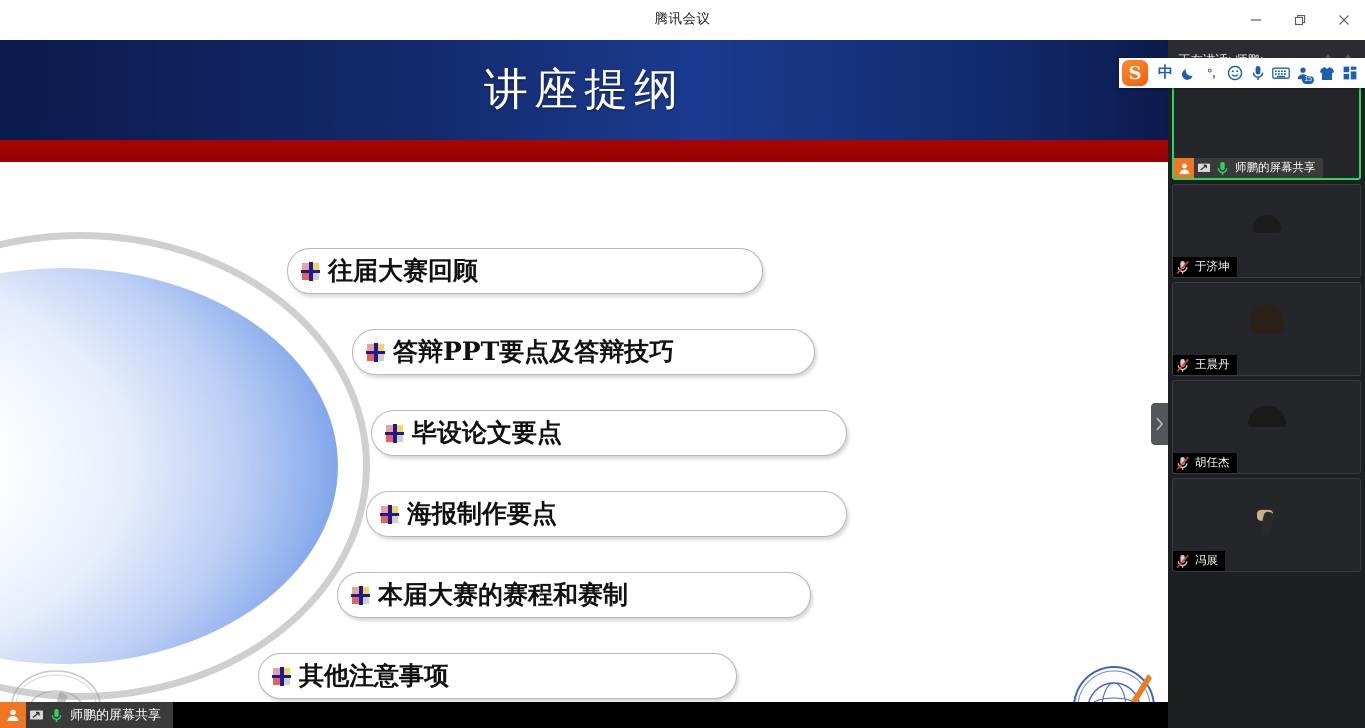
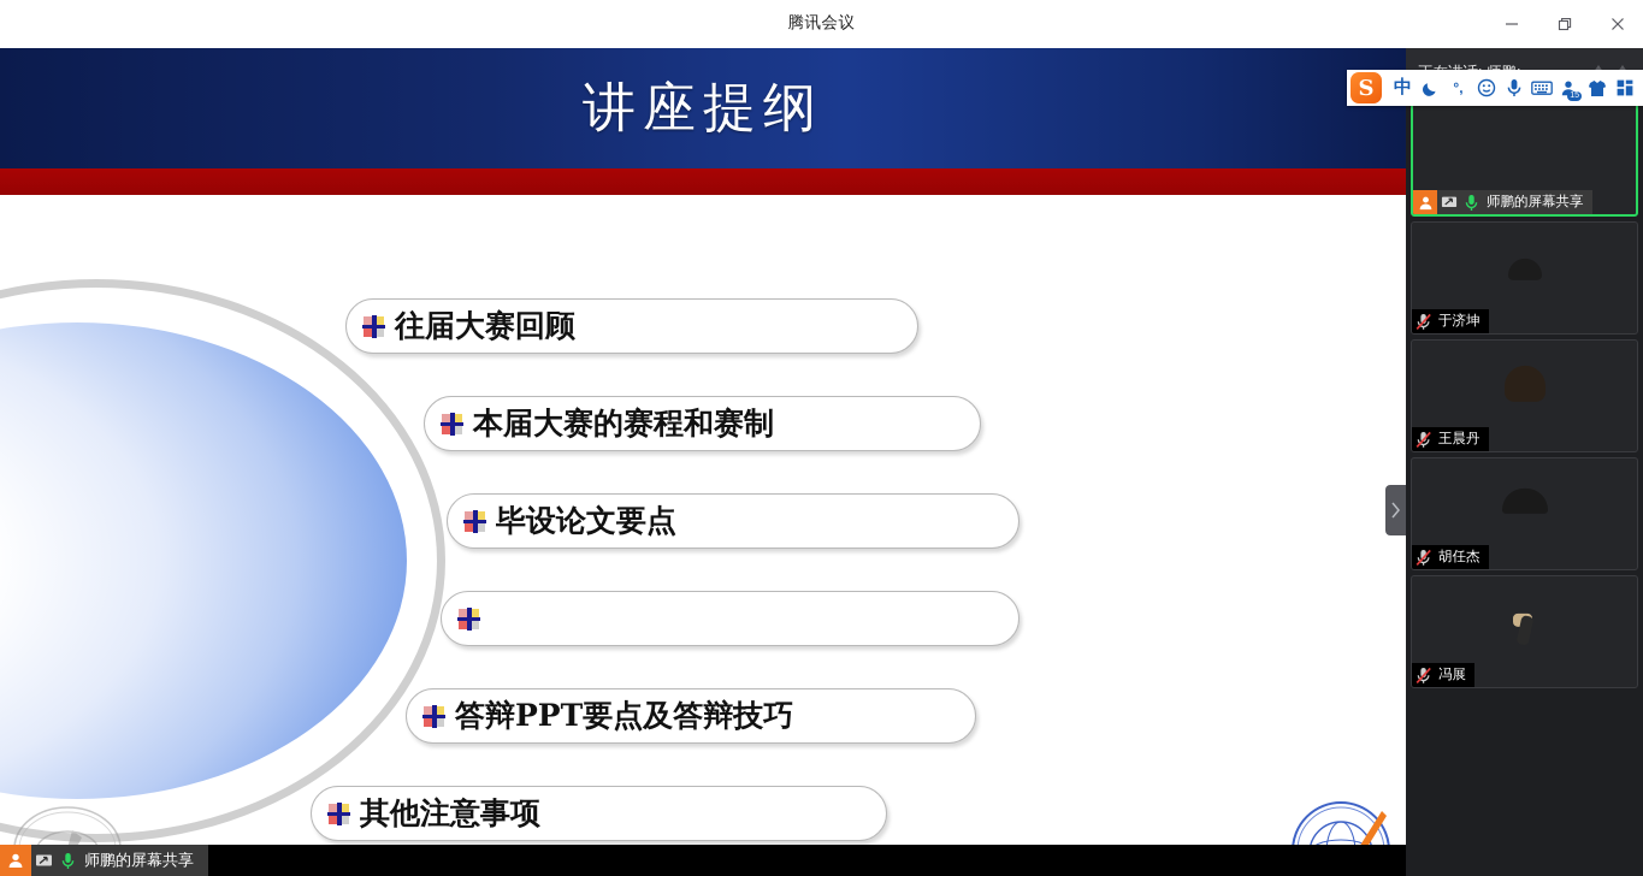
  腾讯会议
  讲座提纲
  往届大赛回顾
- 答辩PPT要点及答辩技巧
+ 本届大赛的赛程和赛制
  毕设论文要点
- 海报制作要点
- 本届大赛的赛程和赛制
+ 答辩PPT要点及答辩技巧
  其他注意事项
  师鹏的屏幕共享
  S
  中
  °,
  师鹏的屏幕共享
  于济坤
  王晨丹
  胡任杰
  冯展
